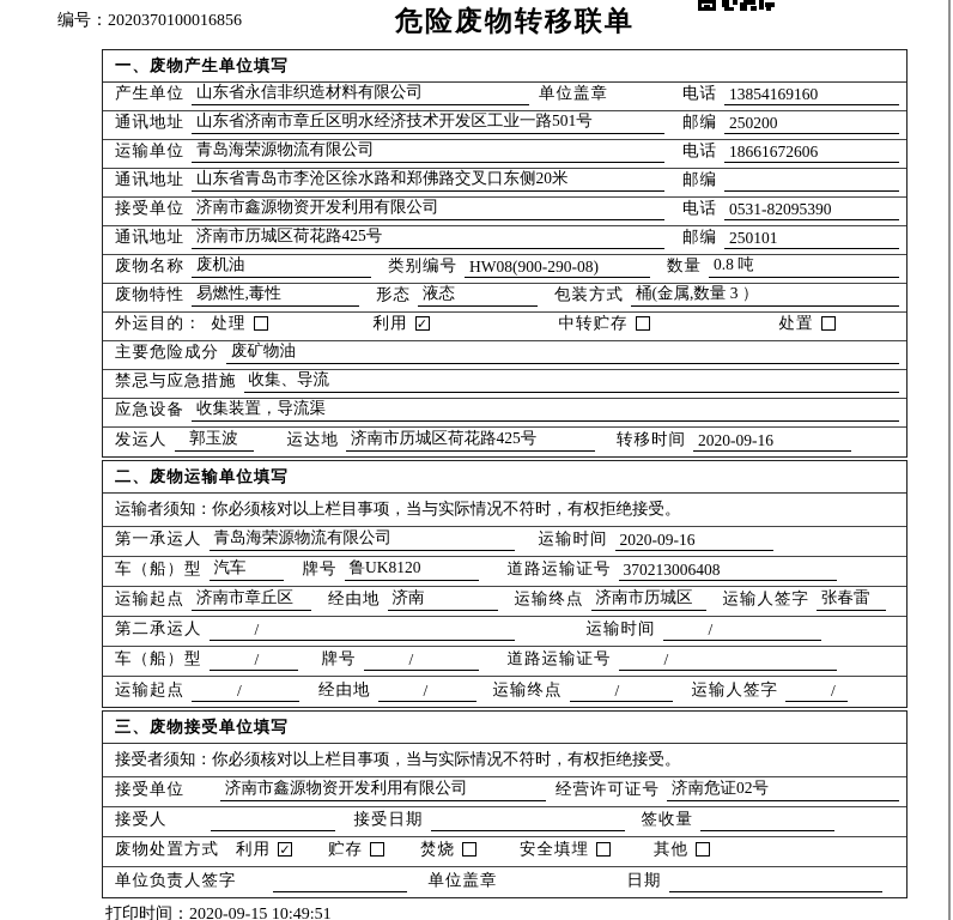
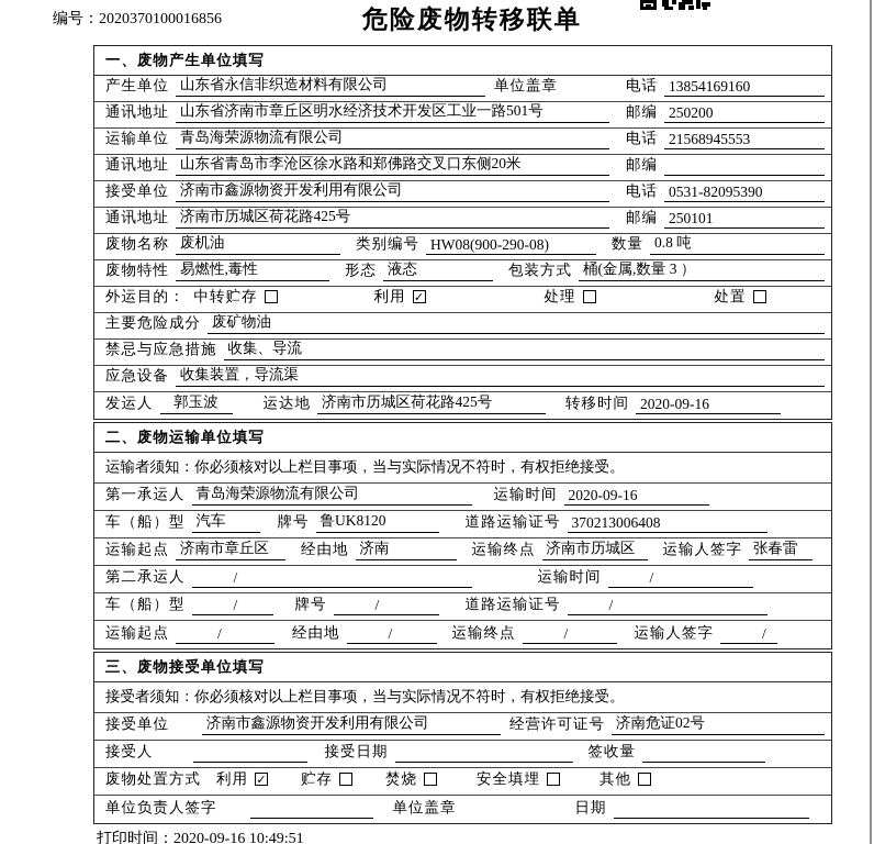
  编号：2020370100016856
  危险废物转移联单
  一、废物产生单位填写
  产生单位
  山东省永信非织造材料有限公司
  单位盖章
  电话
  13854169160
  通讯地址
  山东省济南市章丘区明水经济技术开发区工业一路501号
  邮编
  250200
  运输单位
  青岛海荣源物流有限公司
  电话
- 18661672606
+ 21568945553
  通讯地址
  山东省青岛市李沧区徐水路和郑佛路交叉口东侧20米
  邮编
  接受单位
  济南市鑫源物资开发利用有限公司
  电话
  0531-82095390
  通讯地址
  济南市历城区荷花路425号
  邮编
  250101
  废物名称
  废机油
  类别编号
  HW08(900-290-08)
  数量
  0.8 吨
  废物特性
  易燃性,毒性
  形态
  液态
  包装方式
  桶(金属,数量 3 ）
  外运目的：
- 处理
+ 中转贮存
  利用
  ✓
- 中转贮存
+ 处理
  处置
  主要危险成分
  废矿物油
  禁忌与应急措施
  收集、导流
  应急设备
  收集装置，导流渠
  发运人
  郭玉波
  运达地
  济南市历城区荷花路425号
  转移时间
  2020-09-16
  二、废物运输单位填写
  运输者须知：你必须核对以上栏目事项，当与实际情况不符时，有权拒绝接受。
  第一承运人
  青岛海荣源物流有限公司
  运输时间
  2020-09-16
  车（船）型
  汽车
  牌号
  鲁UK8120
  道路运输证号
  370213006408
  运输起点
  济南市章丘区
  经由地
  济南
  运输终点
  济南市历城区
  运输人签字
  张春雷
  第二承运人
  /
  运输时间
  /
  车（船）型
  /
  牌号
  /
  道路运输证号
  /
  运输起点
  /
  经由地
  /
  运输终点
  /
  运输人签字
  /
  三、废物接受单位填写
  接受者须知：你必须核对以上栏目事项，当与实际情况不符时，有权拒绝接受。
  接受单位
  济南市鑫源物资开发利用有限公司
  经营许可证号
  济南危证02号
  接受人
  接受日期
  签收量
  废物处置方式
  利用
  ✓
  贮存
  焚烧
  安全填埋
  其他
  单位负责人签字
  单位盖章
  日期
- 打印时间：2020-09-15 10:49:51
+ 打印时间：2020-09-16 10:49:51
